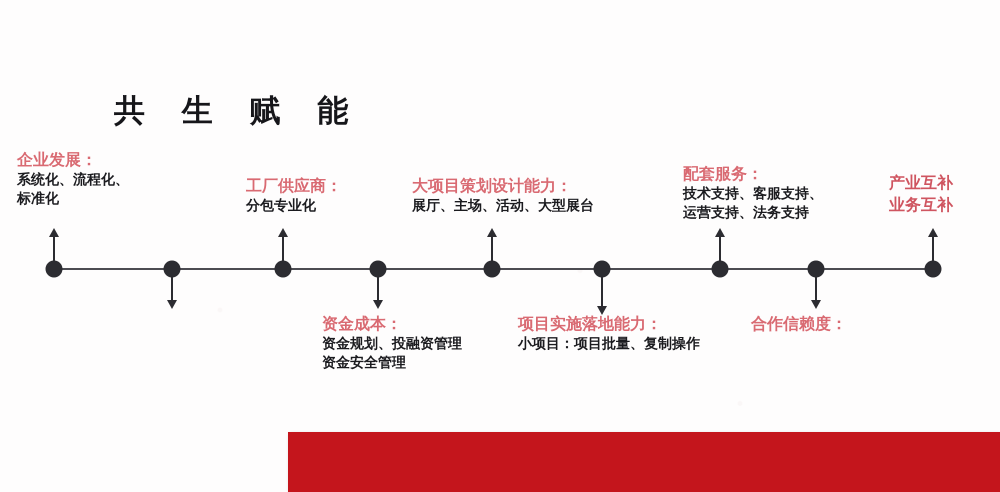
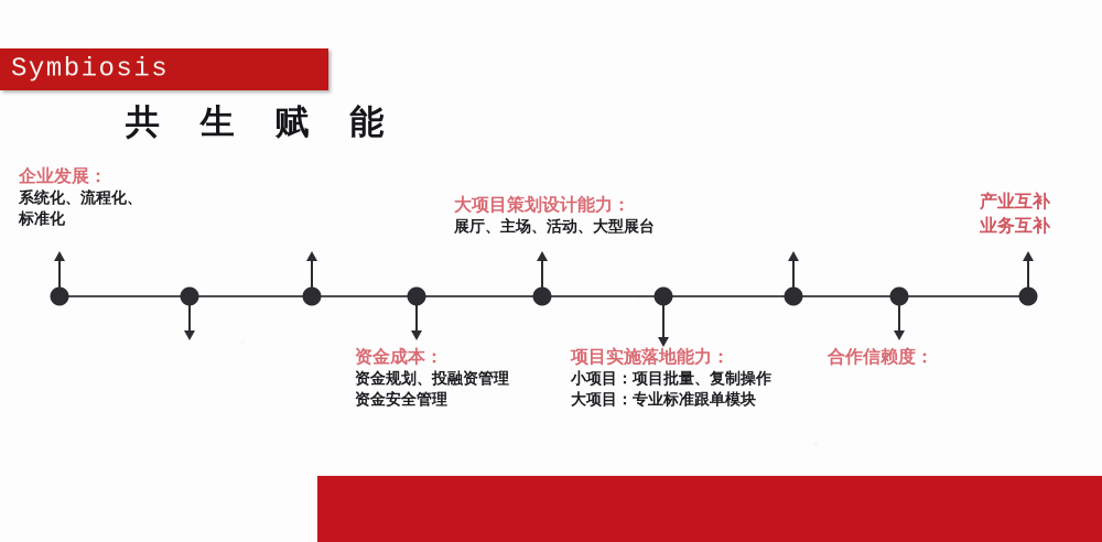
+ Symbiosis
  共 生 赋 能
  企业发展：
  系统化、流程化、
  标准化
- 工厂供应商：
- 分包专业化
  大项目策划设计能力：
  展厅、主场、活动、大型展台
- 配套服务：
- 技术支持、客服支持、
- 运营支持、法务支持
  产业互补
  业务互补
  资金成本：
  资金规划、投融资管理
  资金安全管理
  项目实施落地能力：
  小项目：项目批量、复制操作
+ 大项目：专业标准跟单模块
  合作信赖度：
